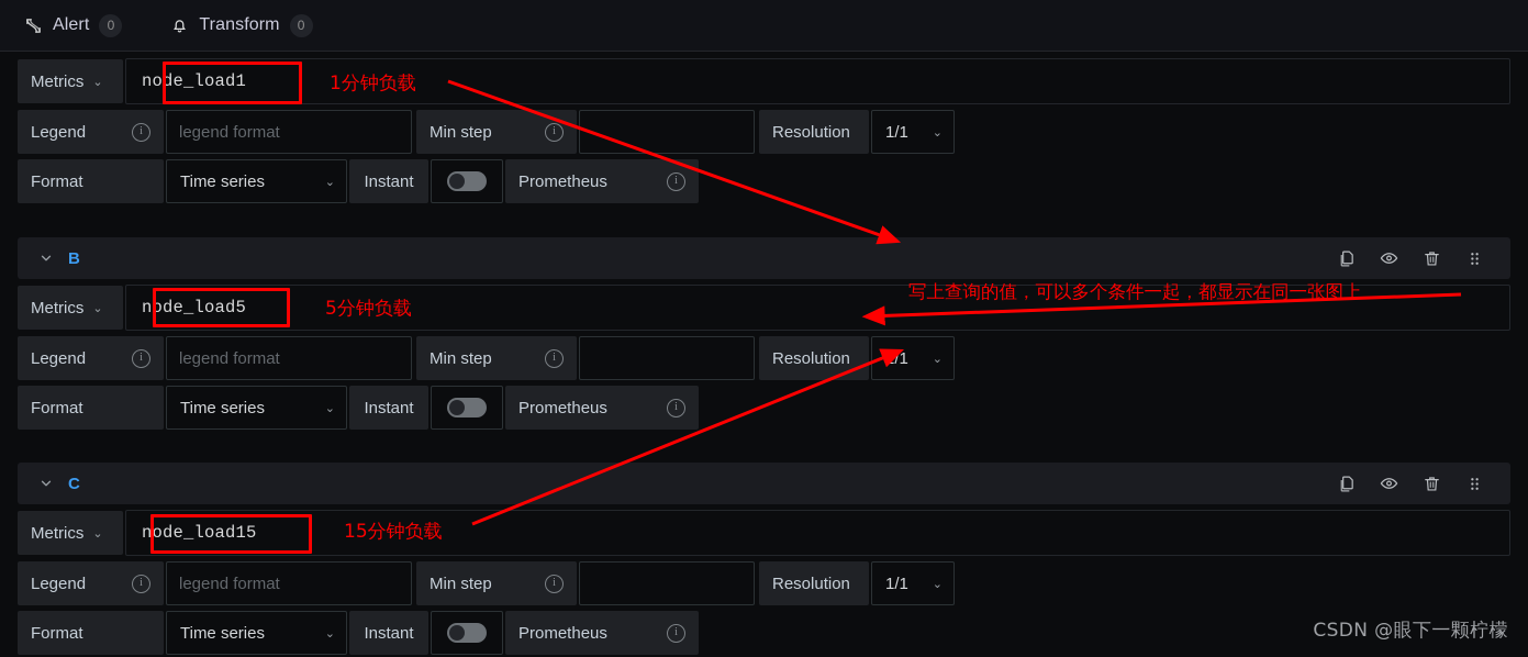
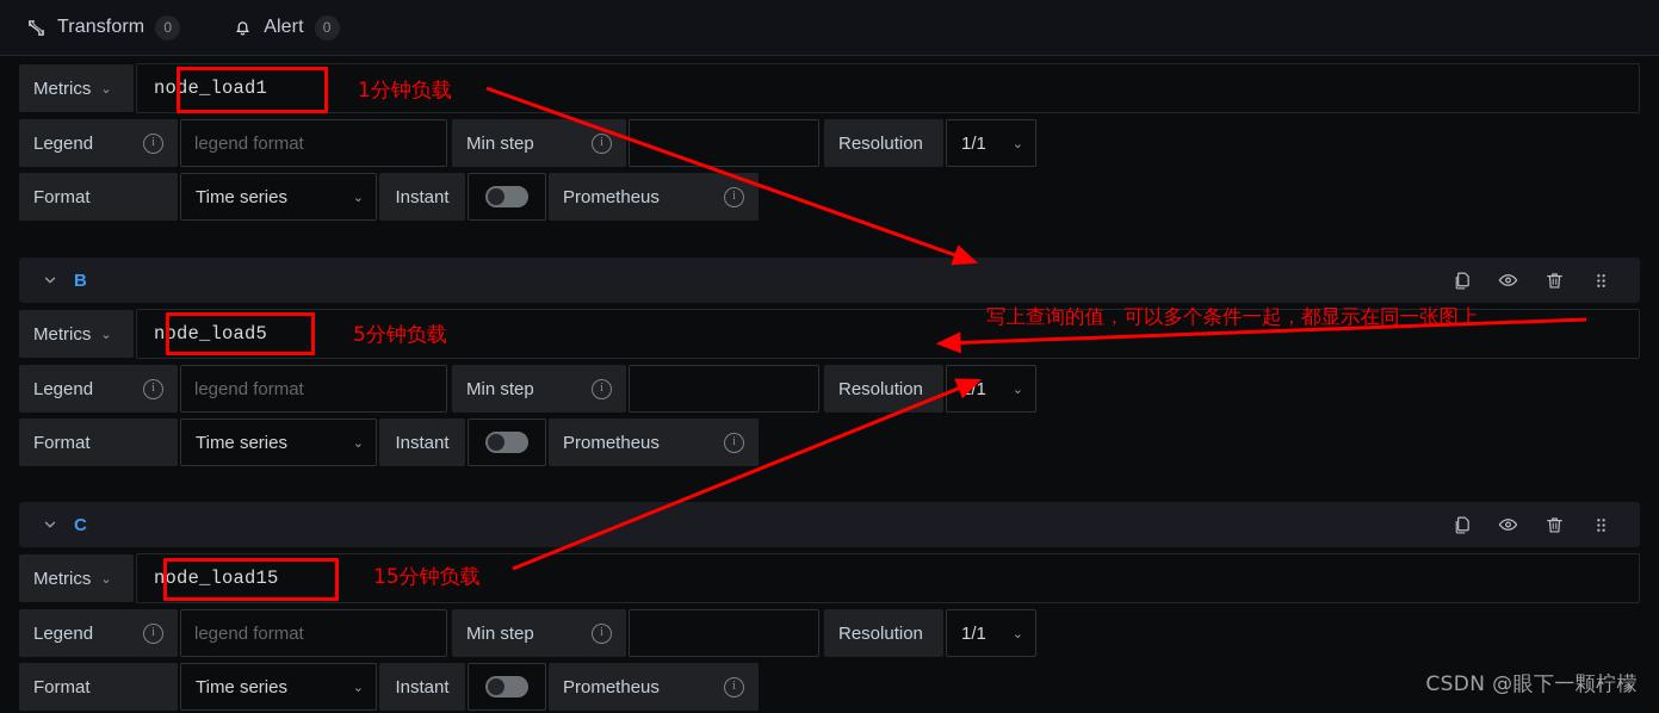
- Alert
+ Transform
  0
- Transform
+ Alert
  0
  Metrics
  ⌄
  node_load1
  Legend
  i
  legend format
  Min step
  i
  Resolution
  1/1
  ⌄
  Format
  Time series
  ⌄
  Instant
  Prometheus
  i
  B
  Metrics
  ⌄
  node_load5
  Legend
  i
  legend format
  Min step
  i
  Resolution
  1/1
  ⌄
  Format
  Time series
  ⌄
  Instant
  Prometheus
  i
  C
  Metrics
  ⌄
  node_load15
  Legend
  i
  legend format
  Min step
  i
  Resolution
  1/1
  ⌄
  Format
  Time series
  ⌄
  Instant
  Prometheus
  i
  1分钟负载
  5分钟负载
  15分钟负载
  写上查询的值，可以多个条件一起，都显示在同一张图上
  CSDN @眼下一颗柠檬
